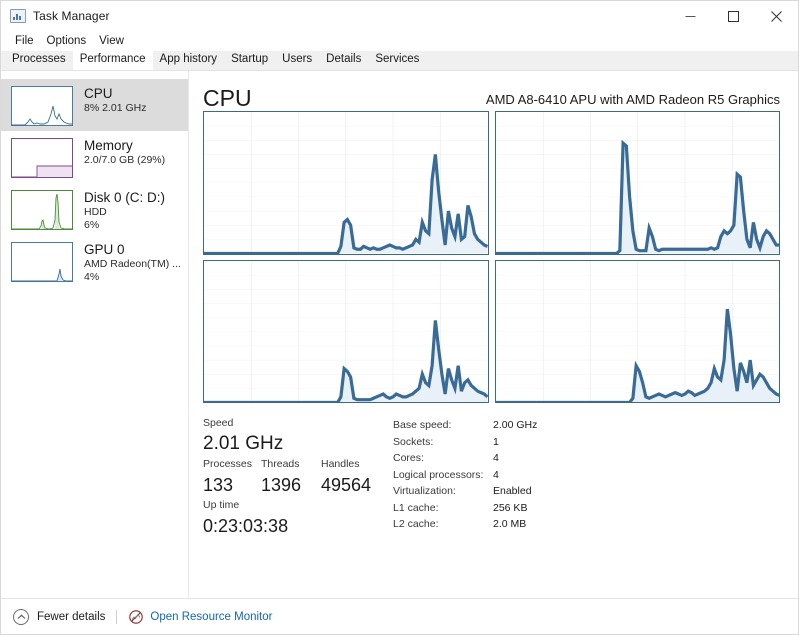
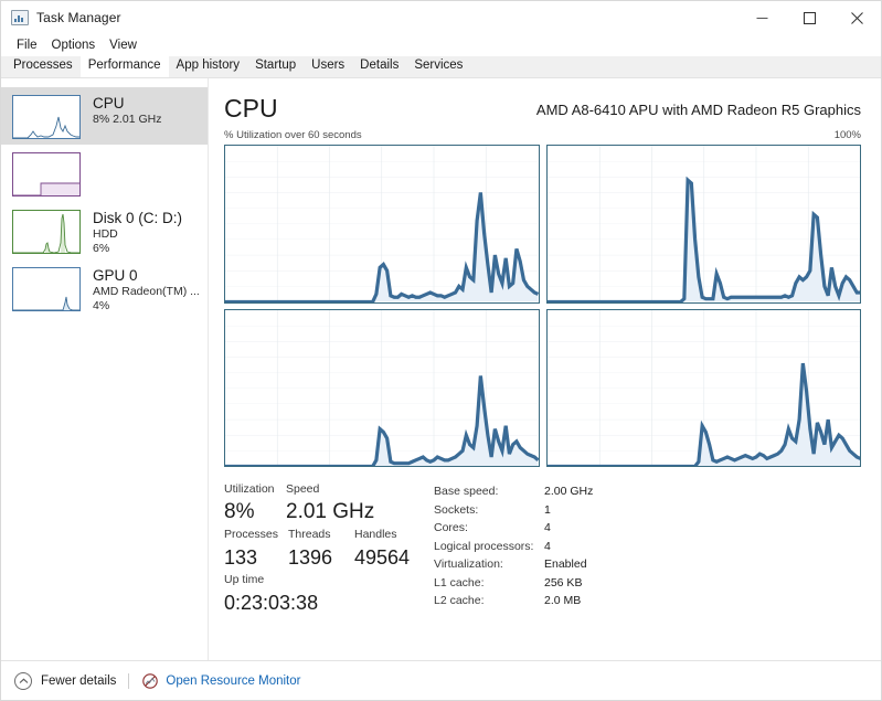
  Task Manager
  File
  Options
  View
  Processes
  Performance
  App history
  Startup
  Users
  Details
  Services
  CPU
  8% 2.01 GHz
- Memory
- 2.0/7.0 GB (29%)
  Disk 0 (C: D:)
  HDD
  6%
  GPU 0
  AMD Radeon(TM) ...
  4%
  CPU
  AMD A8-6410 APU with AMD Radeon R5 Graphics
+ % Utilization over 60 seconds
+ 100%
+ Utilization
+ 8%
  Speed
  2.01 GHz
  Processes
  133
  Threads
  1396
  Handles
  49564
  Up time
  0:23:03:38
  Base speed:
  2.00 GHz
  Sockets:
  1
  Cores:
  4
  Logical processors:
  4
  Virtualization:
  Enabled
  L1 cache:
  256 KB
  L2 cache:
  2.0 MB
  Fewer details
  Open Resource Monitor
